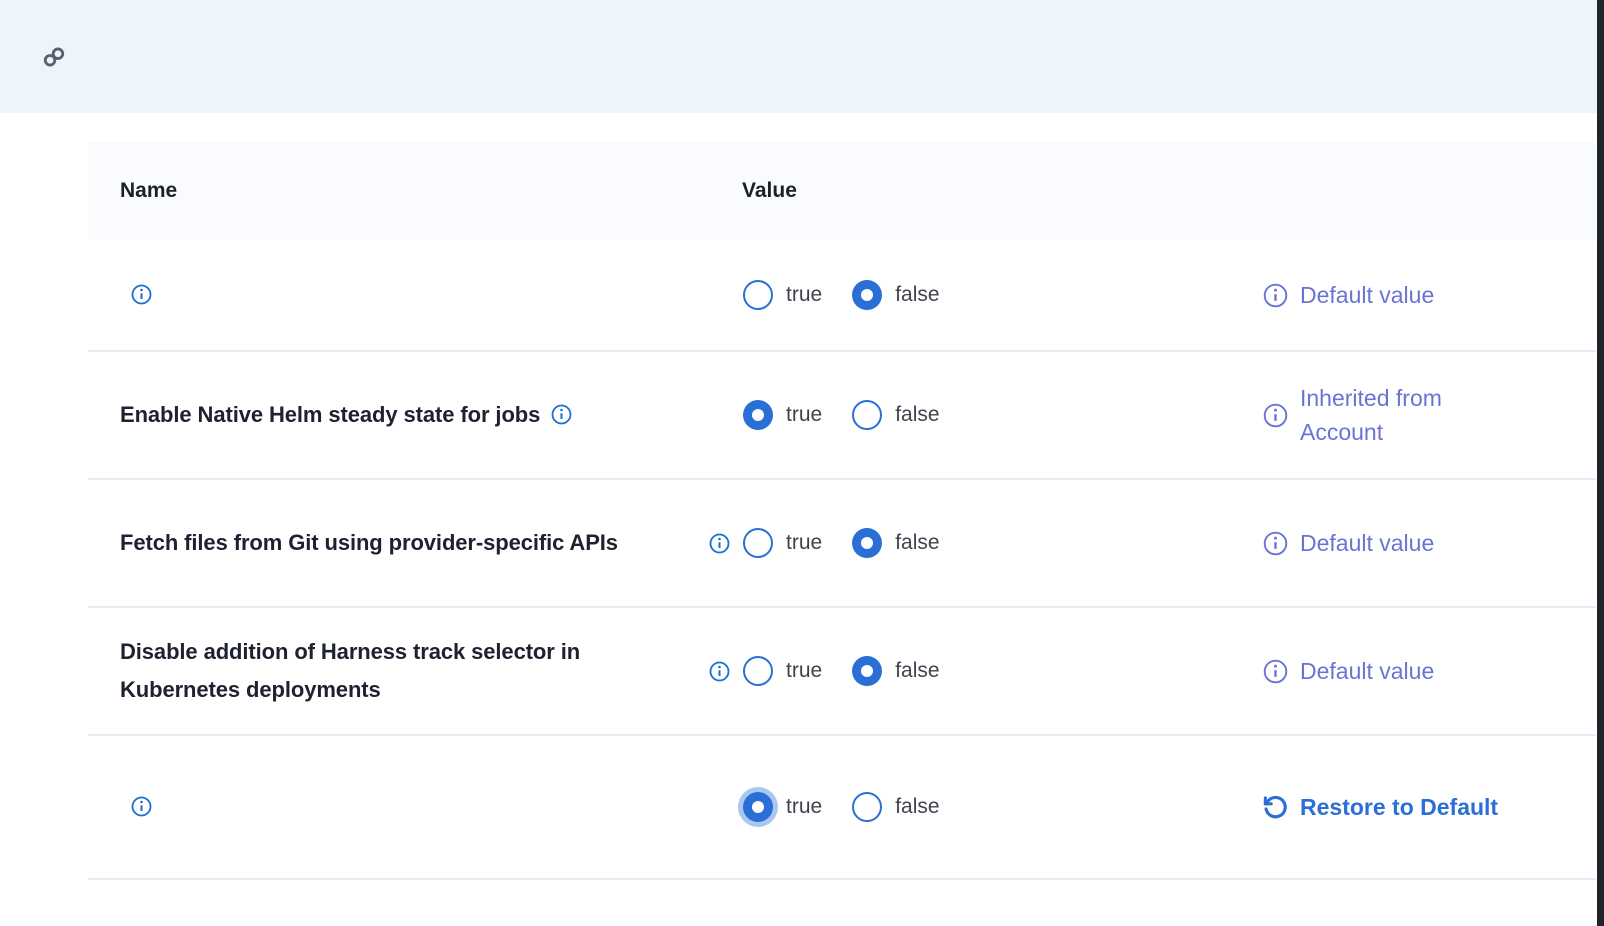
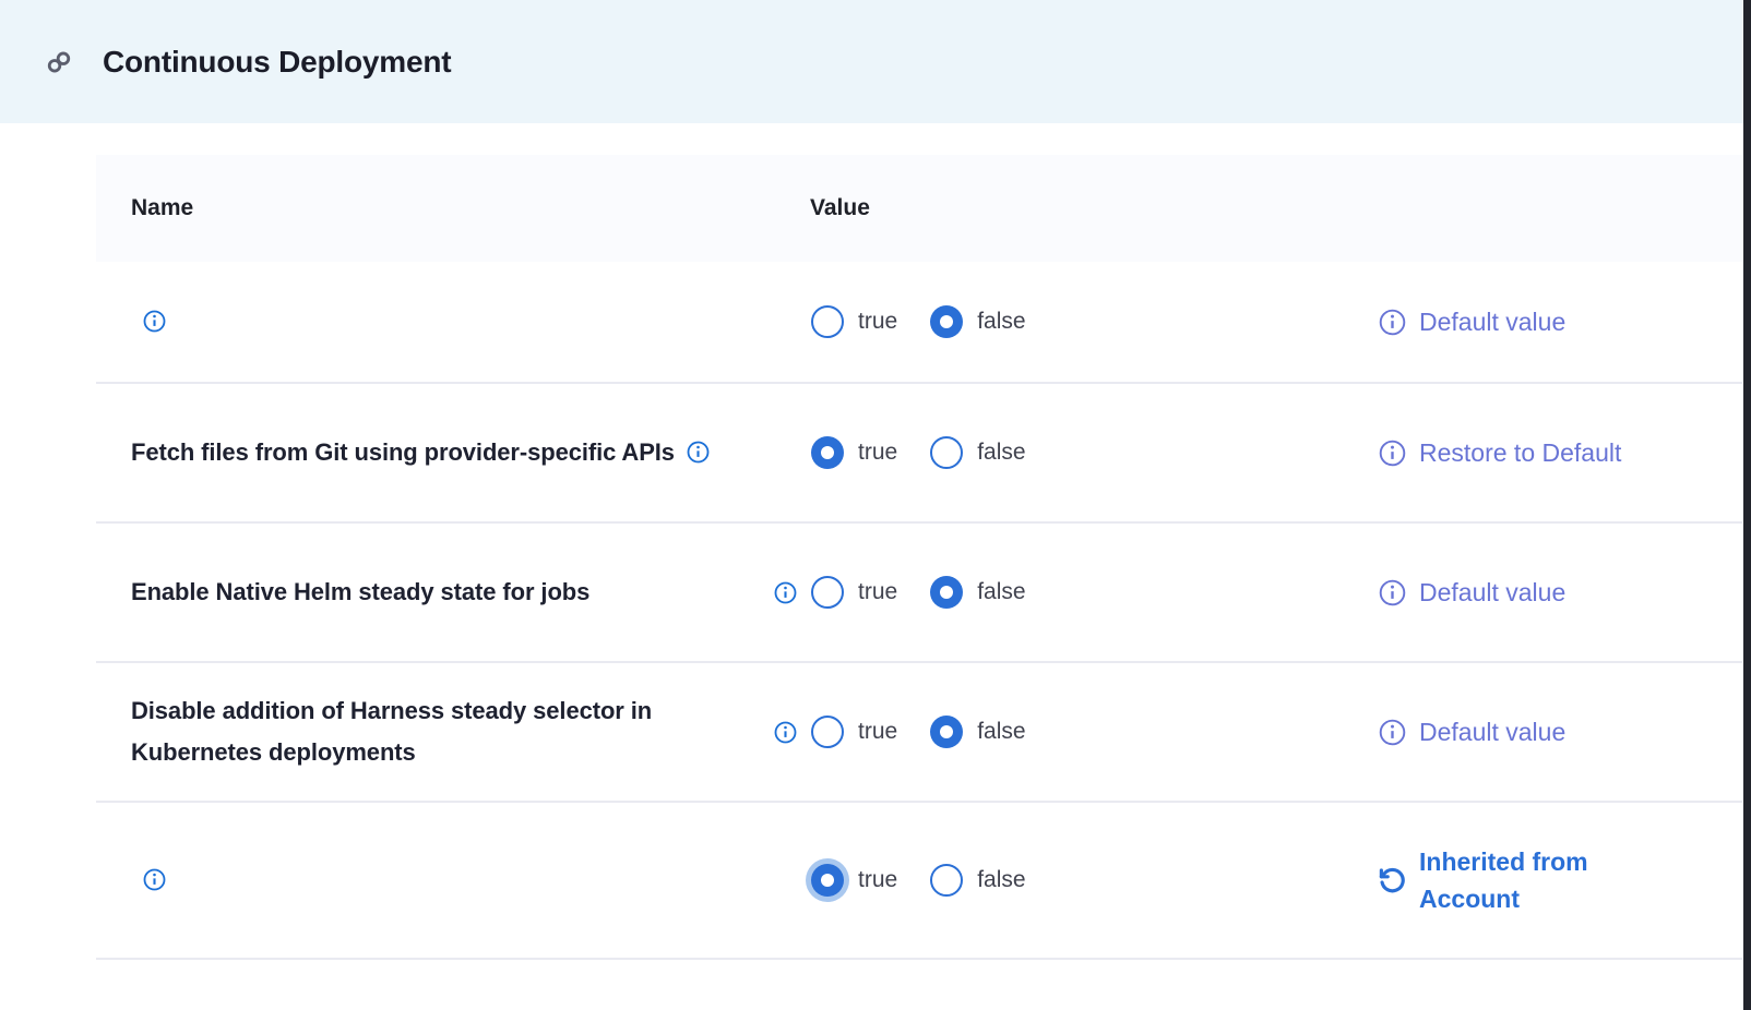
+ Continuous Deployment
  Name
  Value
  true
  false
  Default value
- Enable Native Helm steady state for jobs
+ Fetch files from Git using provider-specific APIs
  true
  false
- Inherited from Account
+ Restore to Default
- Fetch files from Git using provider-specific APIs
+ Enable Native Helm steady state for jobs
  true
  false
  Default value
- Disable addition of Harness track selector in Kubernetes deployments
+ Disable addition of Harness steady selector in Kubernetes deployments
  true
  false
  Default value
  true
  false
- Restore to Default
+ Inherited from Account
